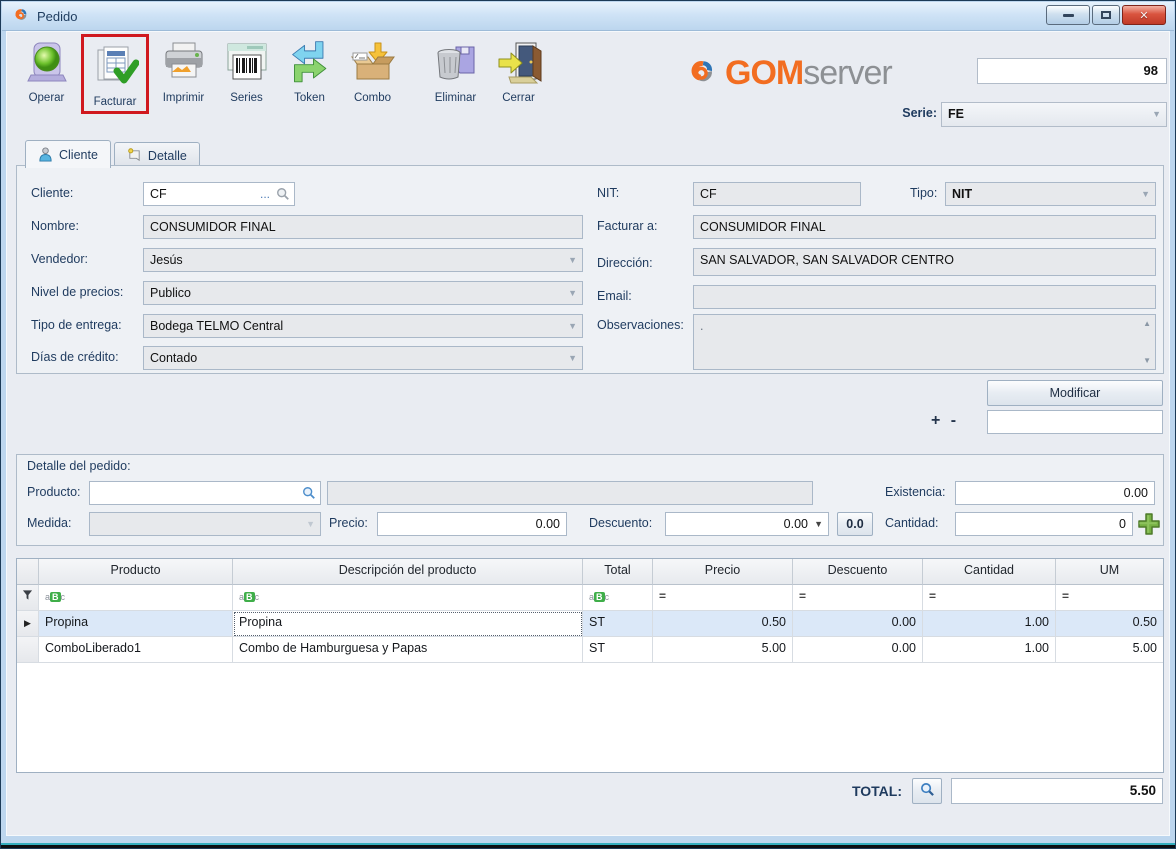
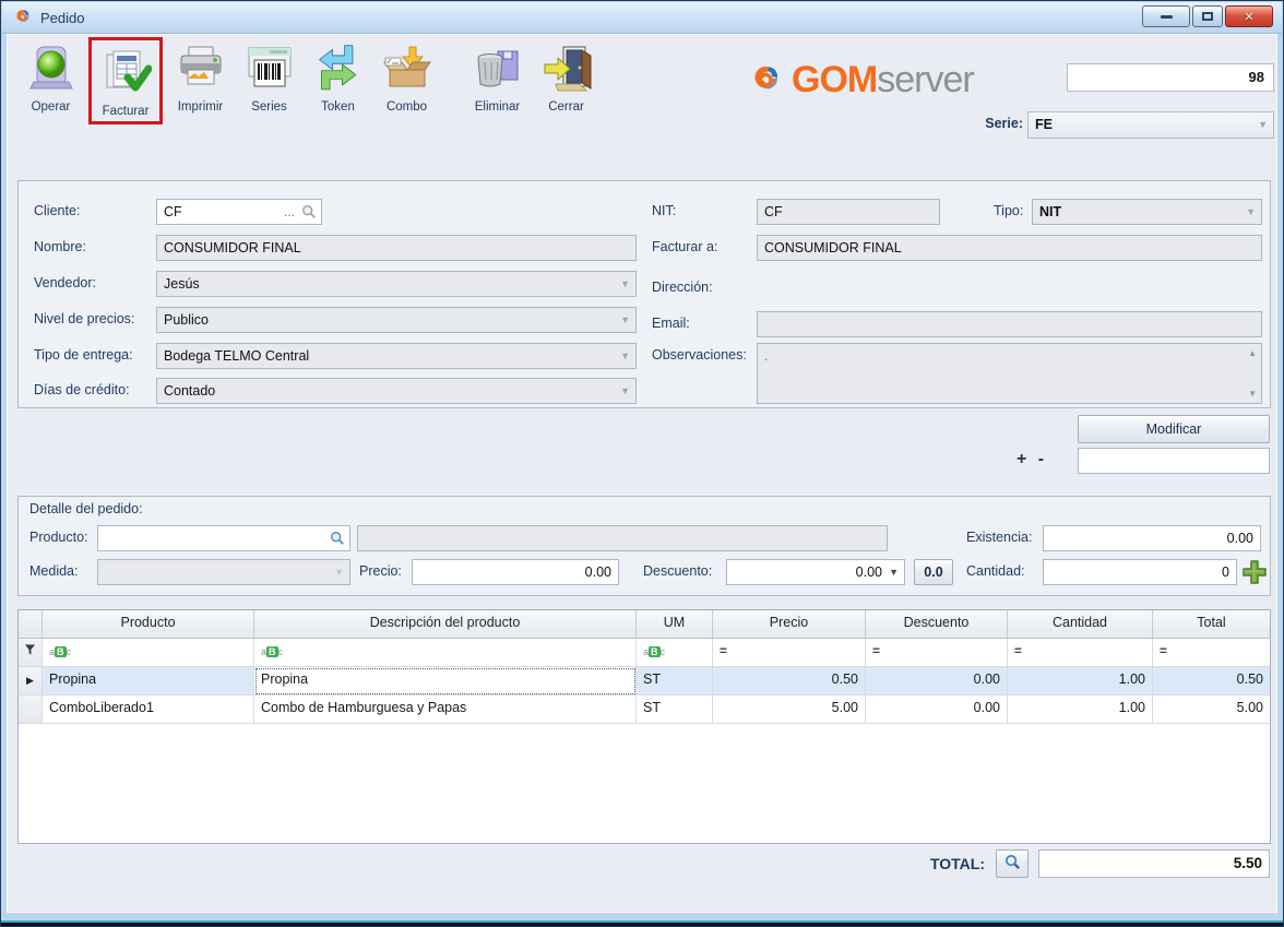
  Pedido
  ✕
  Operar
  Facturar
  Imprimir
  Series
  Token
  Combo
  Eliminar
  Cerrar
  GOMserver
  98
  Serie:
  FE
  ▼
- Cliente
- Detalle
  Cliente:
  CF
  ...
  Nombre:
  CONSUMIDOR FINAL
  Vendedor:
  Jesús
  ▼
  Nivel de precios:
  Publico
  ▼
  Tipo de entrega:
  Bodega TELMO Central
  ▼
  Días de crédito:
  Contado
  ▼
  NIT:
  CF
  Tipo:
  NIT
  ▼
  Facturar a:
  CONSUMIDOR FINAL
  Dirección:
- SAN SALVADOR, SAN SALVADOR CENTRO
  Email:
  Observaciones:
  .
  ▲
  ▼
  Modificar
  + -
  Detalle del pedido:
  Producto:
  Existencia:
  0.00
  Medida:
  ▼
  Precio:
  0.00
  Descuento:
  0.00
  ▼
  0.0
  Cantidad:
  0
  Producto
  Descripción del producto
- Total
+ UM
  Precio
  Descuento
  Cantidad
- UM
+ Total
  a B c
  a B c
  a B c
  =
  =
  =
  =
  ▶
  Propina
  Propina
  ST
  0.50
  0.00
  1.00
  0.50
  ComboLiberado1
  Combo de Hamburguesa y Papas
  ST
  5.00
  0.00
  1.00
  5.00
  TOTAL:
  5.50
